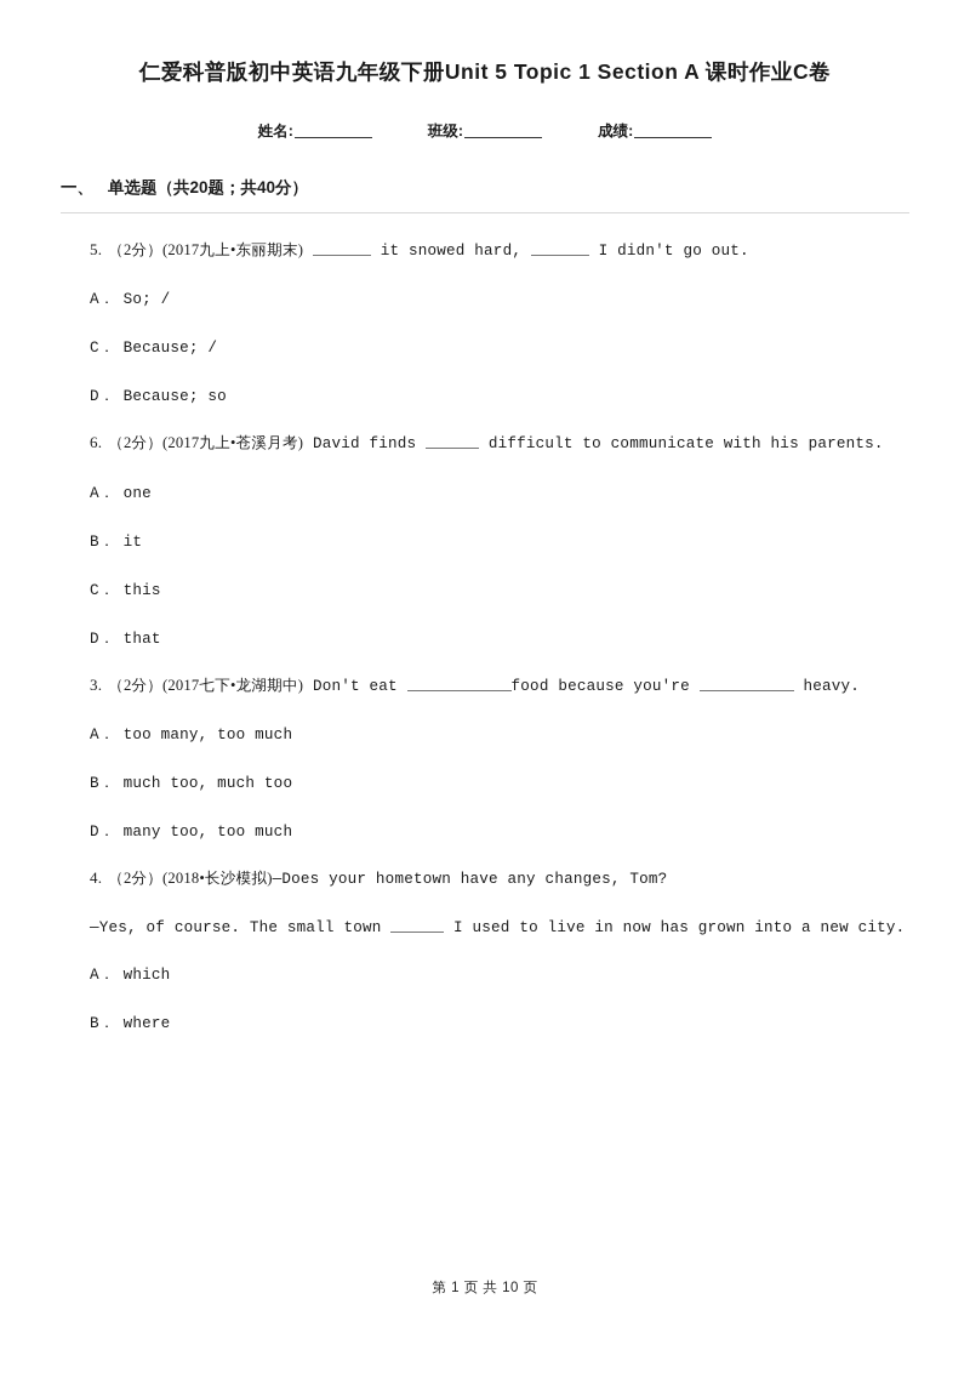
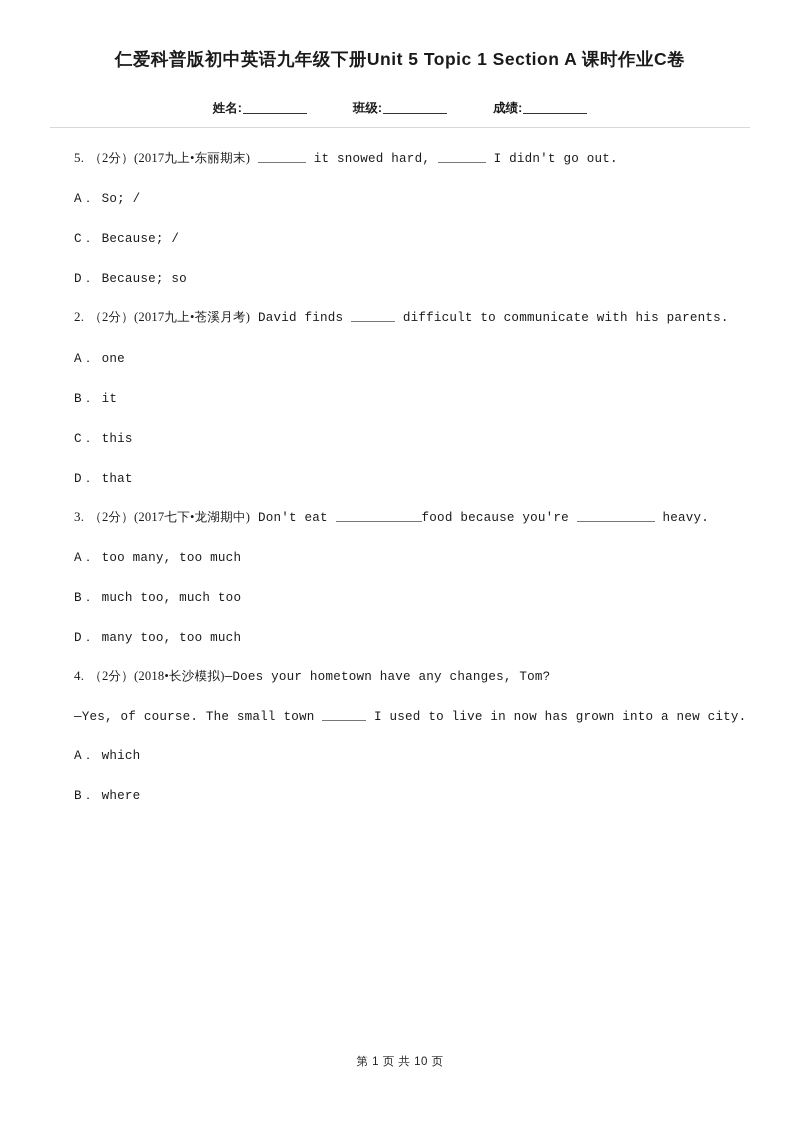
  仁爱科普版初中英语九年级下册Unit 5 Topic 1 Section A 课时作业C卷
  姓名:
  班级:
  成绩:
- 一、 单选题（共20题；共40分）
  5. （2分）(2017九上•东丽期末) it snowed hard, I didn't go out.
  A． So; /
  C． Because; /
  D． Because; so
- 6. （2分）(2017九上•苍溪月考) David finds difficult to communicate with his parents.
+ 2. （2分）(2017九上•苍溪月考) David finds difficult to communicate with his parents.
  A． one
  B． it
  C． this
  D． that
  3. （2分）(2017七下•龙湖期中) Don't eat food because you're heavy.
  A． too many, too much
  B． much too, much too
  D． many too, too much
  4. （2分）(2018•长沙模拟)—Does your hometown have any changes, Tom?
  —Yes, of course. The small town I used to live in now has grown into a new city.
  A． which
  B． where
  第 1 页 共 10 页
